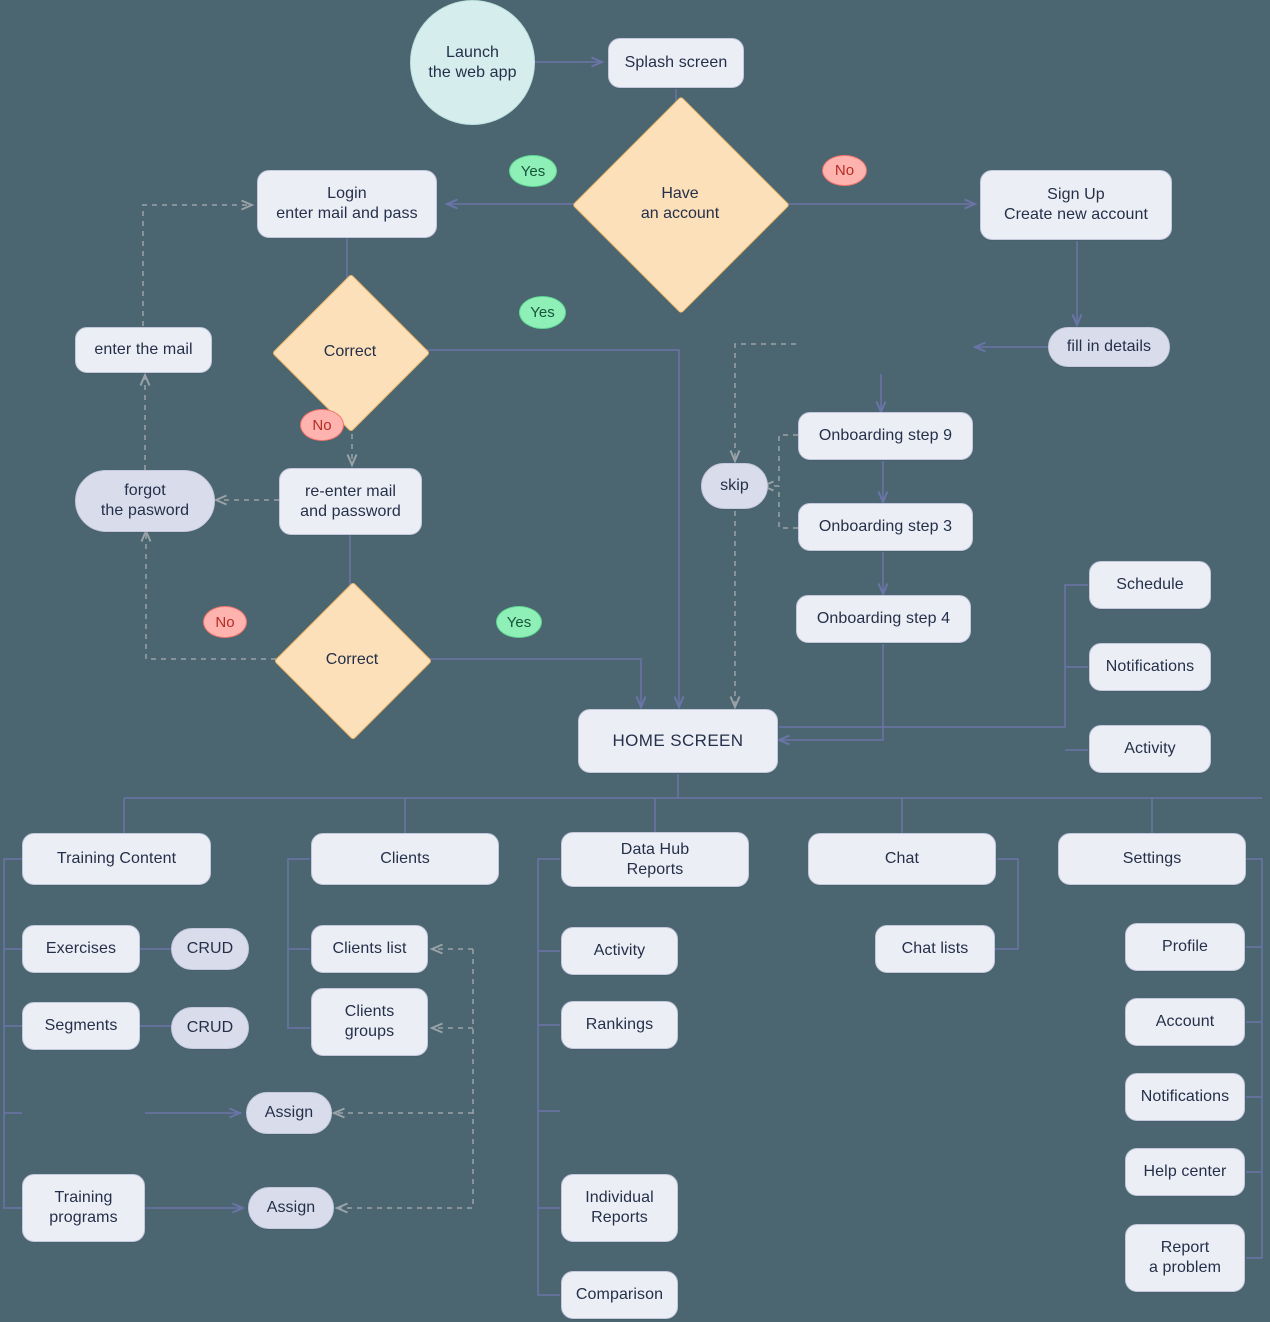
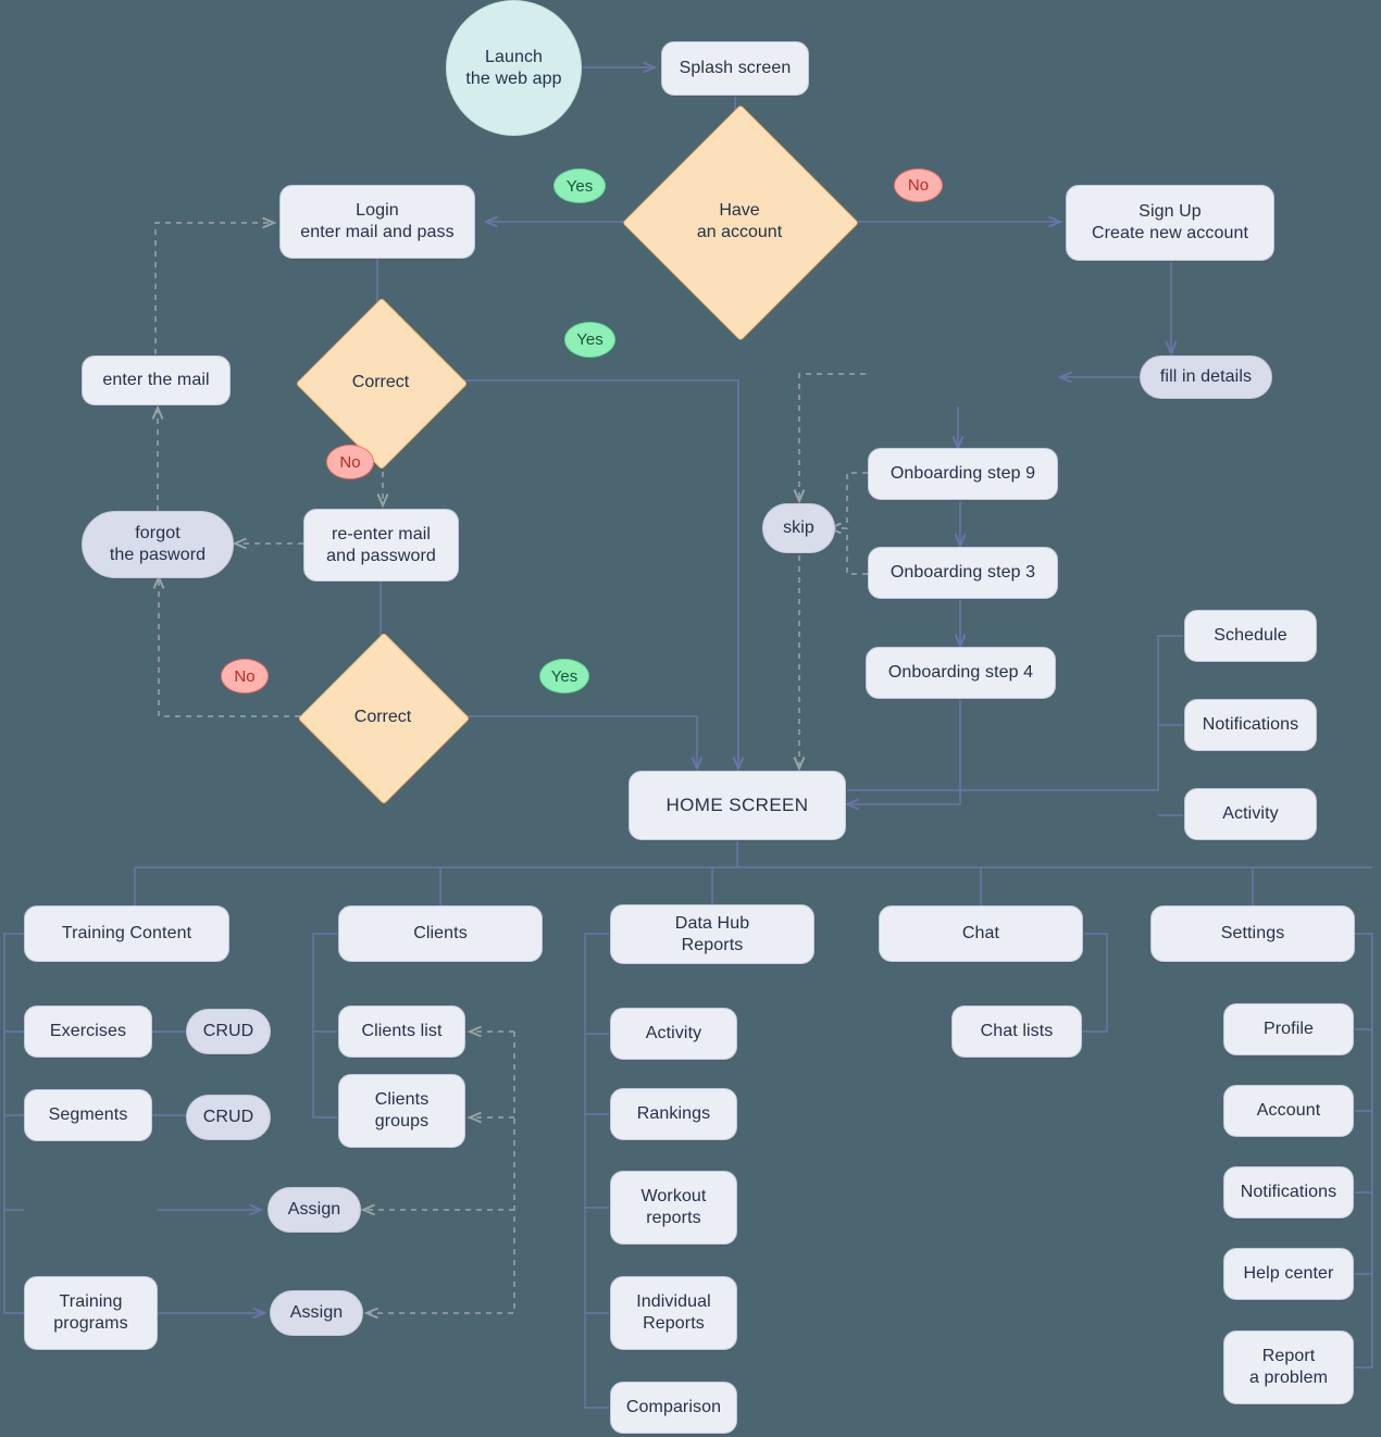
  Launch
  the web app
  Splash screen
  Have
  an account
  Yes
  No
  Login
  enter mail and pass
  Sign Up
  Create new account
  fill in details
  Correct
  Yes
  No
  enter the mail
  forgot
  the pasword
  re-enter mail
  and password
  Correct
  Yes
  No
  Onboarding step 9
  Onboarding step 3
  Onboarding step 4
  skip
  HOME SCREEN
  Schedule
  Notifications
  Activity
  Training Content
  Exercises
  CRUD
  Segments
  CRUD
  Assign
  Training
  programs
  Assign
  Clients
  Clients list
  Clients
  groups
  Data Hub
  Reports
  Activity
  Rankings
+ Workout
+ reports
  Individual
  Reports
  Comparison
  Chat
  Chat lists
  Settings
  Profile
  Account
  Notifications
  Help center
  Report
  a problem
